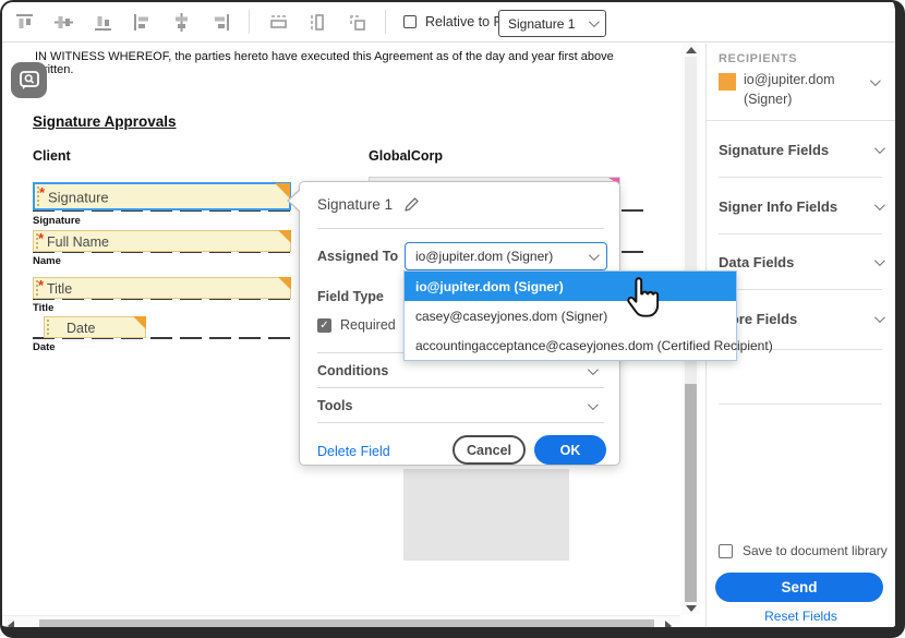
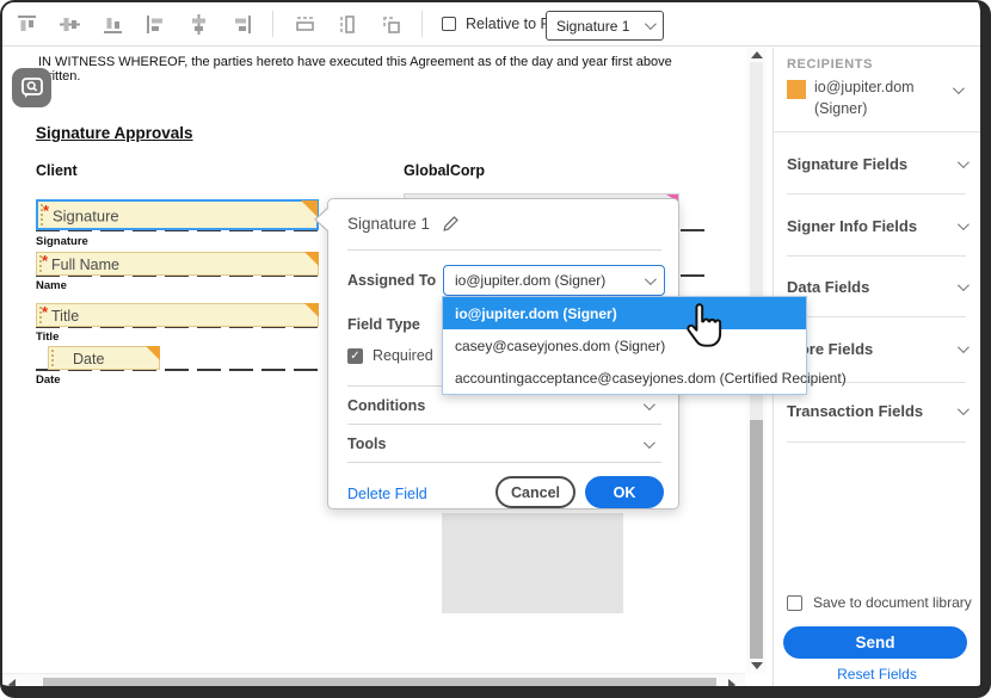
  Relative to
  Signature 1
  IN WITNESS WHEREOF, the parties hereto have executed this Agreement as of the day and year first above itten.
  Signature Approvals
  Client
  GlobalCorp
  *
  Signature
  Signature
  *
  Full Name
  Name
  *
  Title
  Title
  Date
  Date
  Signature 1
  Assigned To
  io@jupiter.dom (Signer)
  Field Type
  ✓
  Required
  Conditions
  Tools
  Delete Field
  Cancel
  OK
  io@jupiter.dom (Signer)
  casey@caseyjones.dom (Signer)
  accountingacceptance@caseyjones.dom (Certified Recipient)
  RECIPIENTS
  io@jupiter.dom
  (Signer)
  Signature Fields
  Signer Info Fields
  Data Fields
  re Fields
+ Transaction Fields
  Save to document library
  Send
  Reset Fields
